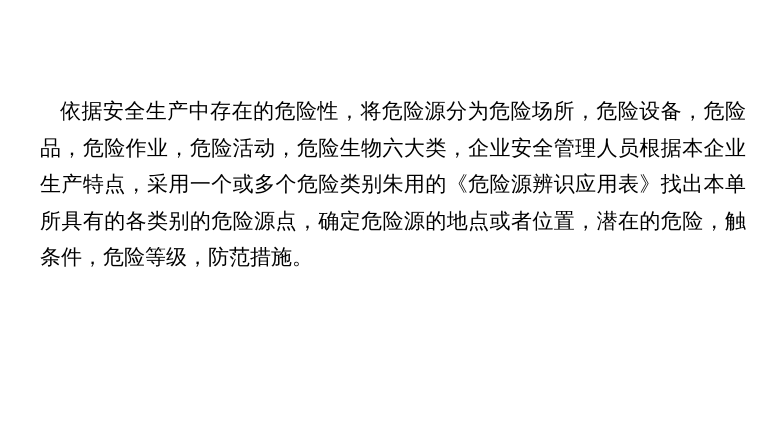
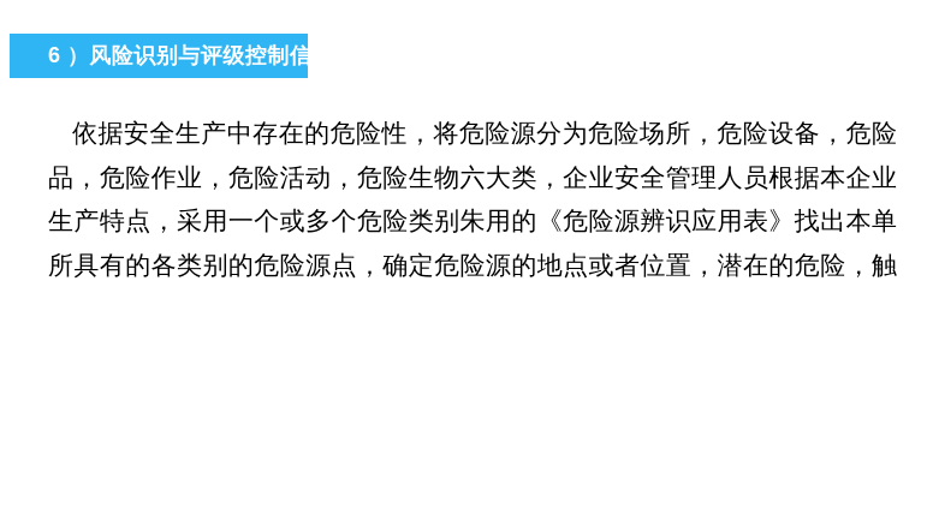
+ 6 ）风险识别与评级控制信息
  依据安全生产中存在的危险性，将危险源分为危险场所，危险设备，危险
  品，危险作业，危险活动，危险生物六大类，企业安全管理人员根据本企业
  生产特点，采用一个或多个危险类别朱用的《危险源辨识应用表》找出本单
  所具有的各类别的危险源点，确定危险源的地点或者位置，潜在的危险，触
- 条件，危险等级，防范措施。
